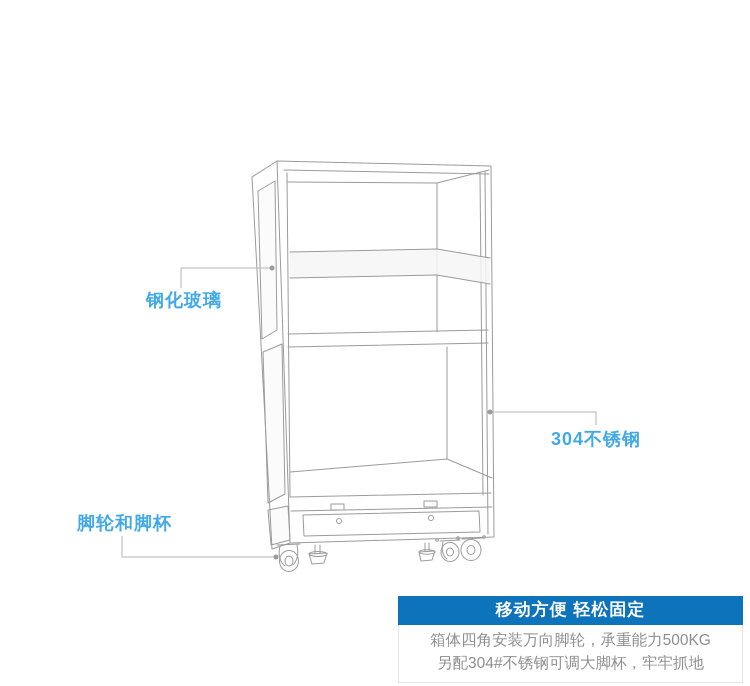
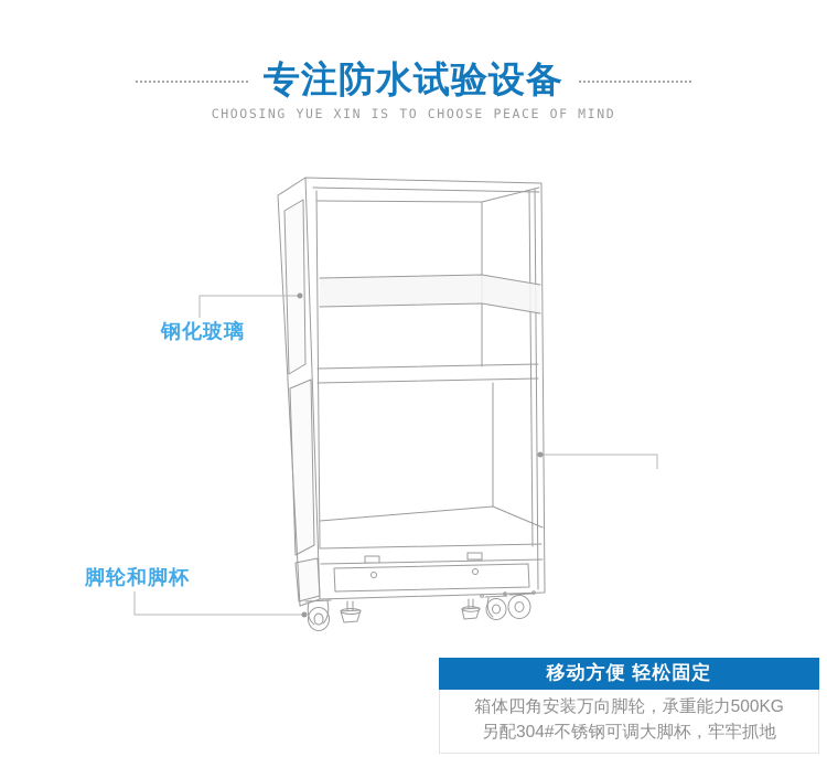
+ 专注防水试验设备
+ CHOOSING YUE XIN IS TO CHOOSE PEACE OF MIND
  钢化玻璃
- 304不锈钢
  脚轮和脚杯
  移动方便 轻松固定
  箱体四角安装万向脚轮，承重能力500KG
  另配304#不锈钢可调大脚杯，牢牢抓地
